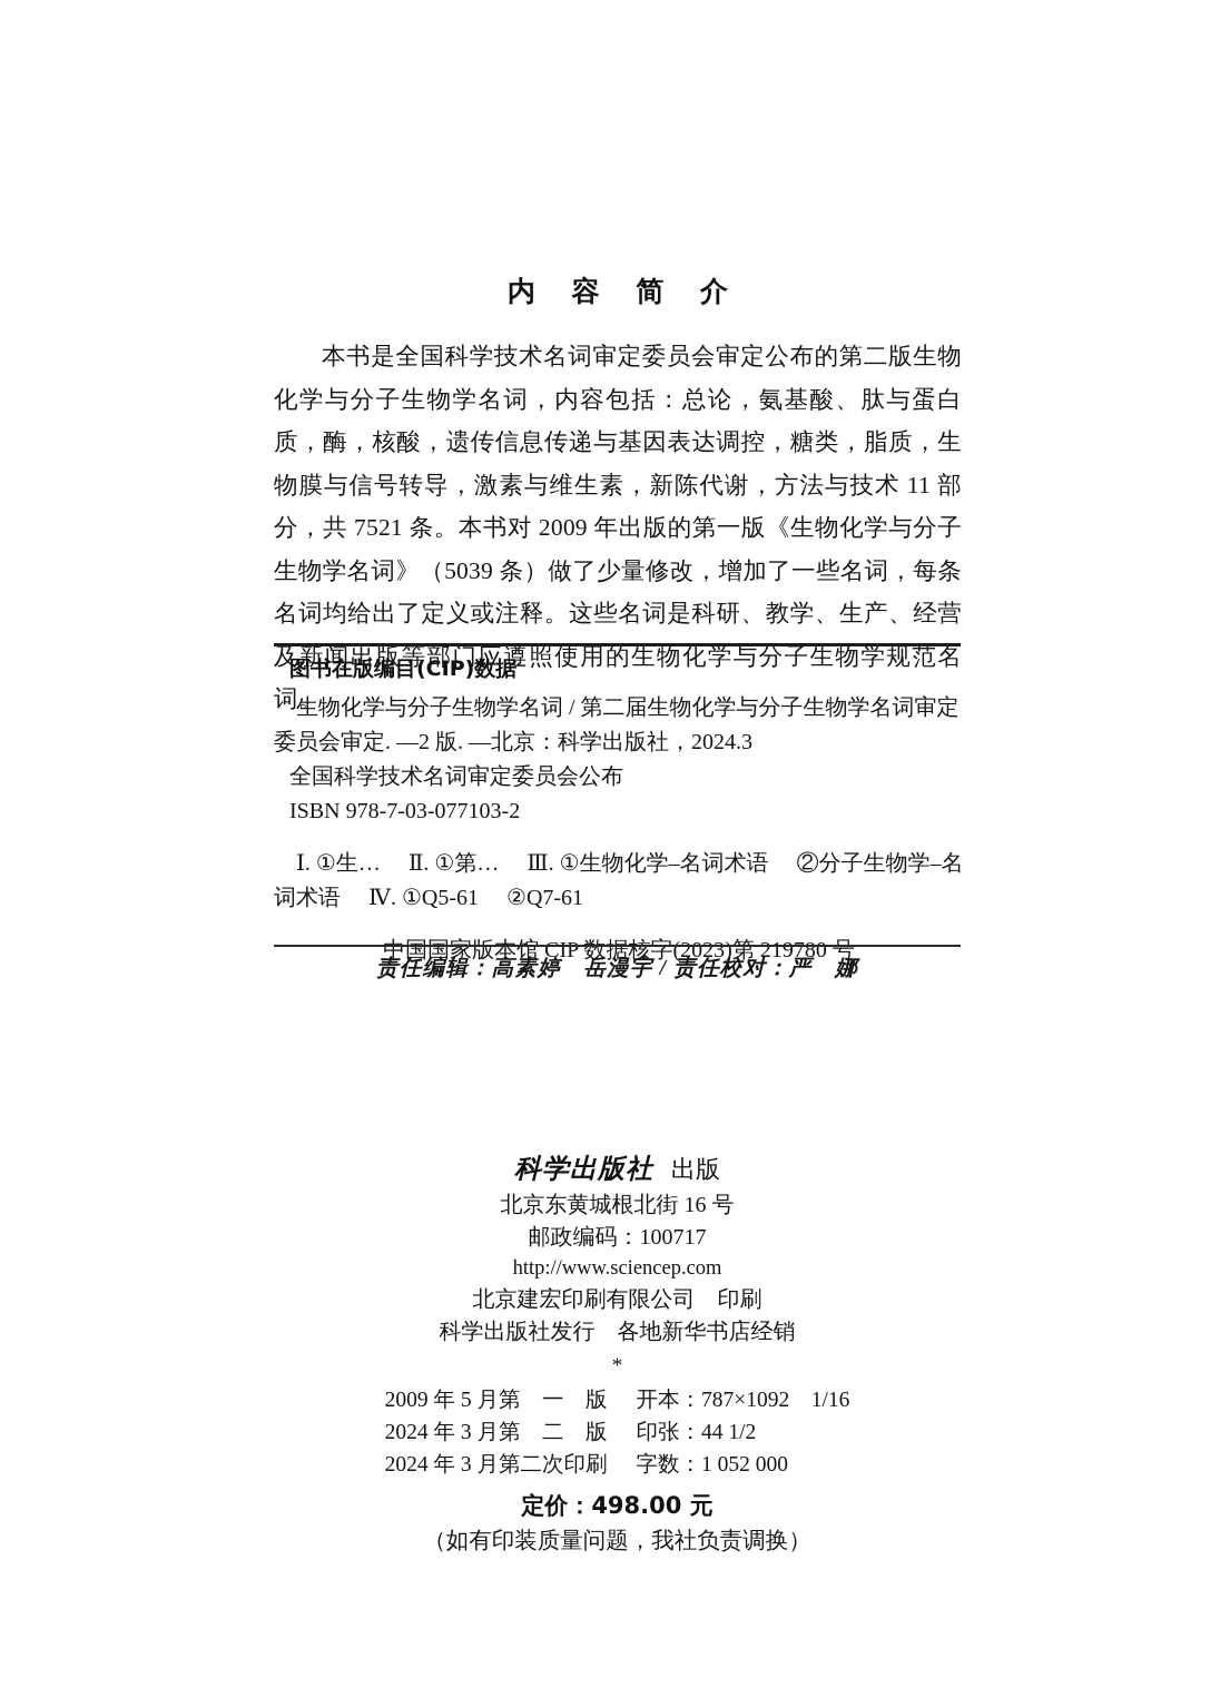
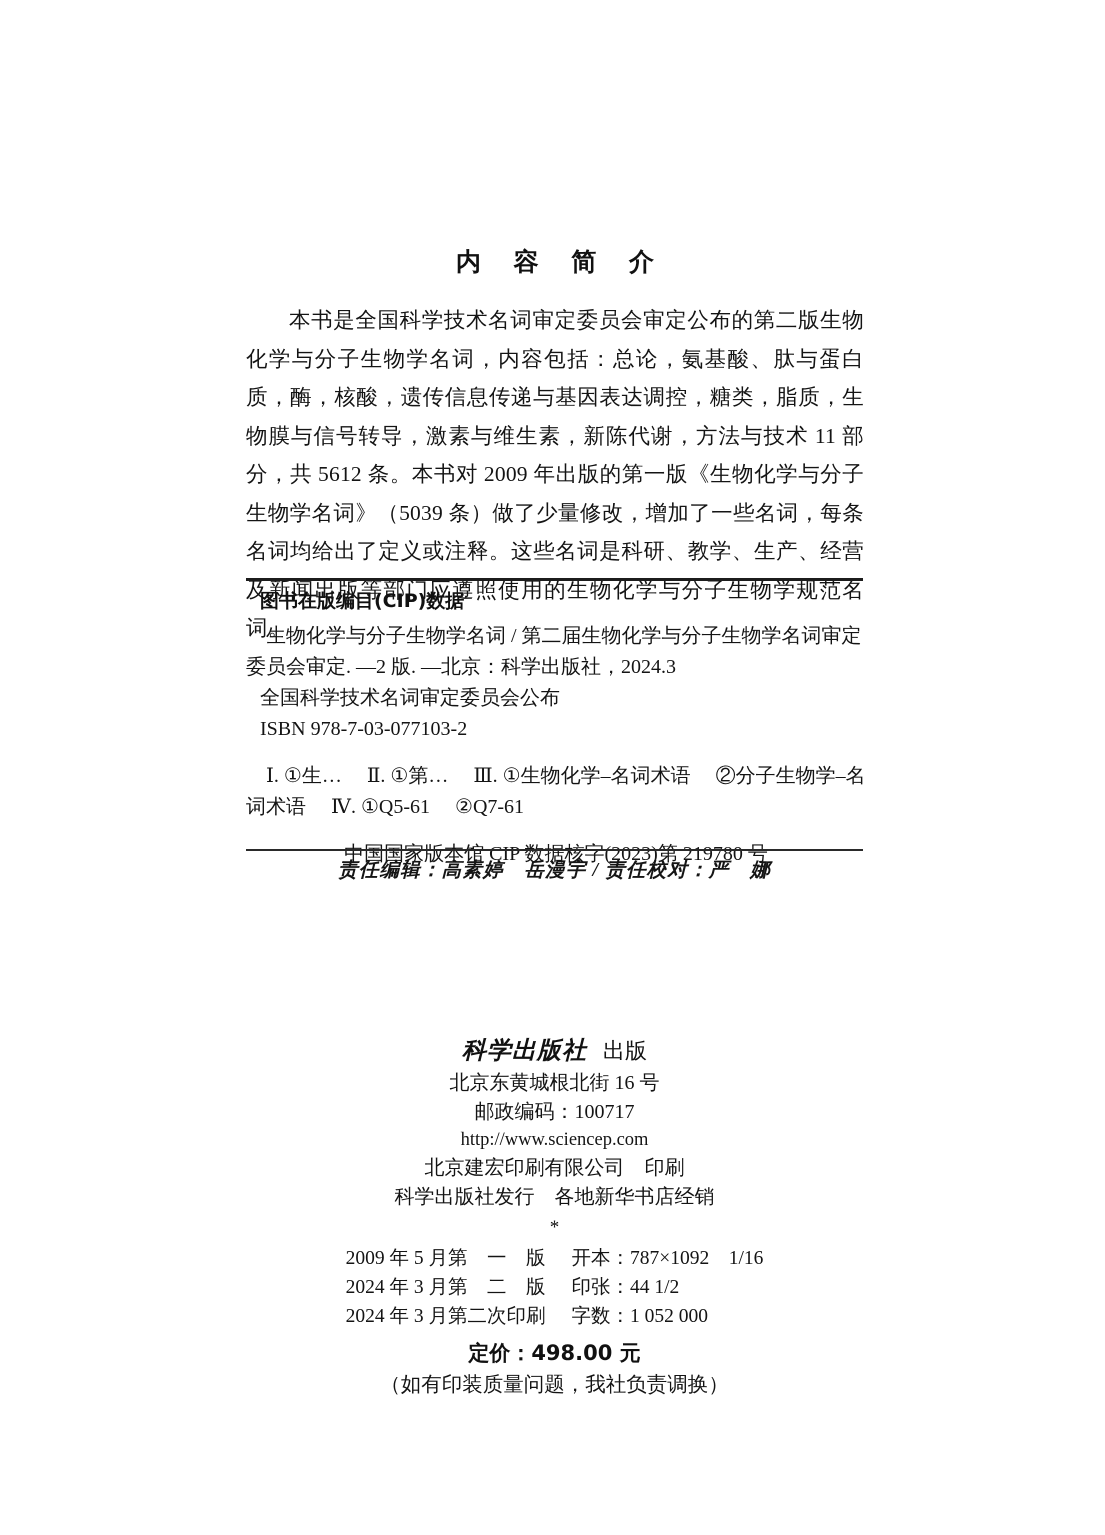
  内 容 简 介
- 本书是全国科学技术名词审定委员会审定公布的第二版生物化学与分子生物学名词，内容包括：总论，氨基酸、肽与蛋白质，酶，核酸，遗传信息传递与基因表达调控，糖类，脂质，生物膜与信号转导，激素与维生素，新陈代谢，方法与技术 11 部分，共 7521 条。本书对 2009 年出版的第一版《生物化学与分子生物学名词》（5039 条）做了少量修改，增加了一些名词，每条名词均给出了定义或注释。这些名词是科研、教学、生产、经营及新闻出版等部门应遵照使用的生物化学与分子生物学规范名词。
+ 本书是全国科学技术名词审定委员会审定公布的第二版生物化学与分子生物学名词，内容包括：总论，氨基酸、肽与蛋白质，酶，核酸，遗传信息传递与基因表达调控，糖类，脂质，生物膜与信号转导，激素与维生素，新陈代谢，方法与技术 11 部分，共 5612 条。本书对 2009 年出版的第一版《生物化学与分子生物学名词》（5039 条）做了少量修改，增加了一些名词，每条名词均给出了定义或注释。这些名词是科研、教学、生产、经营及新闻出版等部门应遵照使用的生物化学与分子生物学规范名词。
  图书在版编目(CIP)数据
  生物化学与分子生物学名词 / 第二届生物化学与分子生物学名词审定委员会审定. —2 版. —北京：科学出版社，2024.3
  全国科学技术名词审定委员会公布
  ISBN 978-7-03-077103-2
  Ⅰ. ①生… Ⅱ. ①第… Ⅲ. ①生物化学–名词术语 ②分子生物学–名词术语 Ⅳ. ①Q5-61 ②Q7-61
  中国国家版本馆 CIP 数据核字(2023)第 219780 号
  责任编辑：高素婷 岳漫宇 / 责任校对：严 娜
  科学出版社 出版
  北京东黄城根北街 16 号
  邮政编码：100717
  http://www.sciencep.com
  北京建宏印刷有限公司 印刷
  科学出版社发行 各地新华书店经销
  *
  2009 年 5 月第 一 版	开本：787×1092 1/16
  2024 年 3 月第 二 版	印张：44 1/2
  2024 年 3 月第二次印刷	字数：1 052 000
  定价：498.00 元
  （如有印装质量问题，我社负责调换）
